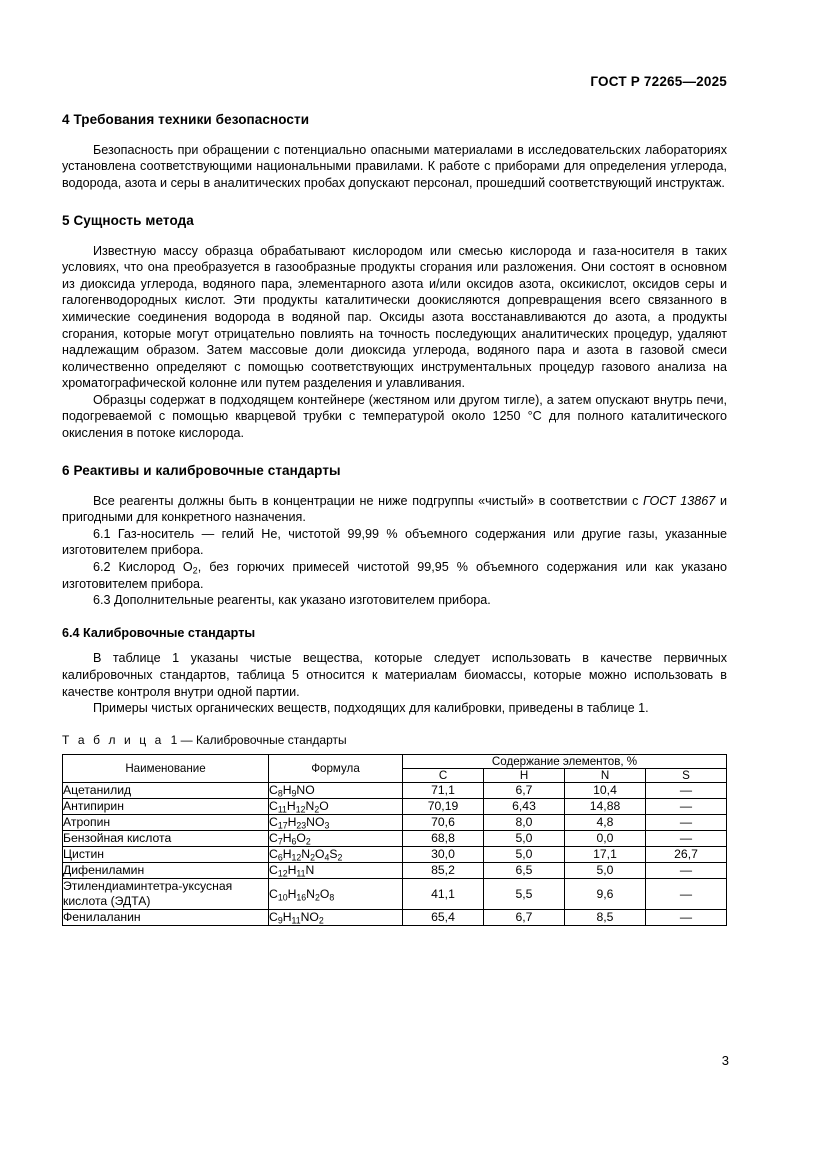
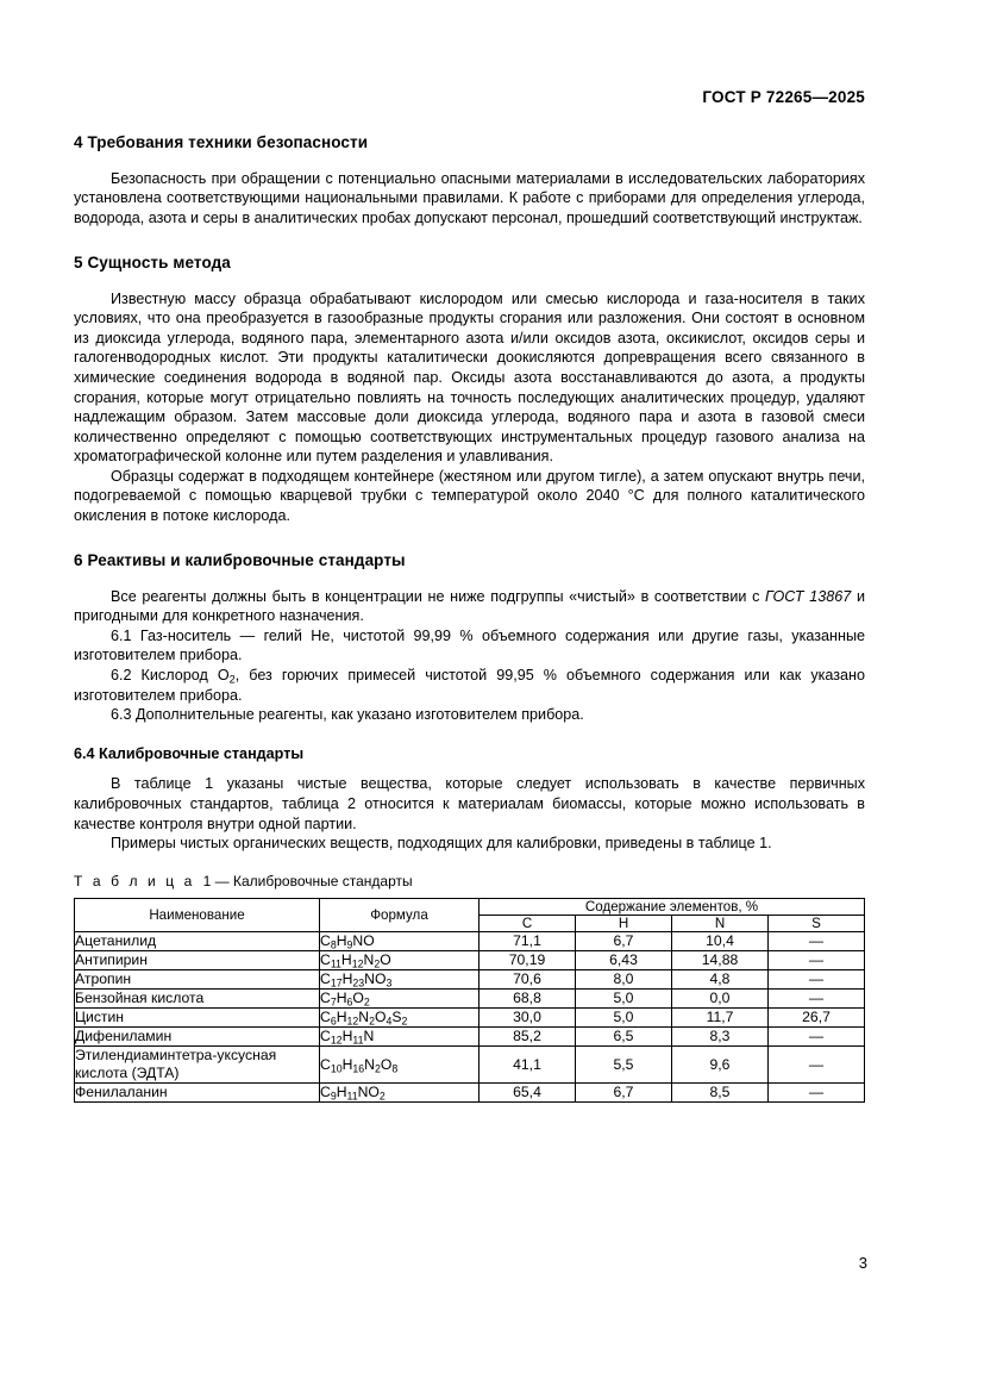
  ГОСТ Р 72265—2025
  4 Требования техники безопасности
  Безопасность при обращении с потенциально опасными материалами в исследовательских лабораториях установлена соответствующими национальными правилами. К работе с приборами для определения углерода, водорода, азота и серы в аналитических пробах допускают персонал, прошедший соответствующий инструктаж.
  5 Сущность метода
  Известную массу образца обрабатывают кислородом или смесью кислорода и газа-носителя в таких условиях, что она преобразуется в газообразные продукты сгорания или разложения. Они состоят в основном из диоксида углерода, водяного пара, элементарного азота и/или оксидов азота, оксикислот, оксидов серы и галогенводородных кислот. Эти продукты каталитически доокисляются допревращения всего связанного в химические соединения водорода в водяной пар. Оксиды азота восстанавливаются до азота, а продукты сгорания, которые могут отрицательно повлиять на точность последующих аналитических процедур, удаляют надлежащим образом. Затем массовые доли диоксида углерода, водяного пара и азота в газовой смеси количественно определяют с помощью соответствующих инструментальных процедур газового анализа на хроматографической колонне или путем разделения и улавливания.
- Образцы содержат в подходящем контейнере (жестяном или другом тигле), а затем опускают внутрь печи, подогреваемой с помощью кварцевой трубки с температурой около 1250 °С для полного каталитического окисления в потоке кислорода.
+ Образцы содержат в подходящем контейнере (жестяном или другом тигле), а затем опускают внутрь печи, подогреваемой с помощью кварцевой трубки с температурой около 2040 °С для полного каталитического окисления в потоке кислорода.
  6 Реактивы и калибровочные стандарты
  Все реагенты должны быть в концентрации не ниже подгруппы «чистый» в соответствии с ГОСТ 13867 и пригодными для конкретного назначения.
  6.1 Газ-носитель — гелий He, чистотой 99,99 % объемного содержания или другие газы, указанные изготовителем прибора.
  6.2 Кислород О2, без горючих примесей чистотой 99,95 % объемного содержания или как указано изготовителем прибора.
  6.3 Дополнительные реагенты, как указано изготовителем прибора.
  6.4 Калибровочные стандарты
- В таблице 1 указаны чистые вещества, которые следует использовать в качестве первичных калибровочных стандартов, таблица 5 относится к материалам биомассы, которые можно использовать в качестве контроля внутри одной партии.
+ В таблице 1 указаны чистые вещества, которые следует использовать в качестве первичных калибровочных стандартов, таблица 2 относится к материалам биомассы, которые можно использовать в качестве контроля внутри одной партии.
  Примеры чистых органических веществ, подходящих для калибровки, приведены в таблице 1.
  Т а б л и ц а 1 — Калибровочные стандарты
  Наименование	Формула	Содержание элементов, %
  C	H	N	S
  Ацетанилид	C8H9NO	71,1	6,7	10,4	—
  Антипирин	C11H12N2O	70,19	6,43	14,88	—
  Атропин	C17H23NO3	70,6	8,0	4,8	—
  Бензойная кислота	C7H6O2	68,8	5,0	0,0	—
- Цистин	C6H12N2O4S2	30,0	5,0	17,1	26,7
+ Цистин	C6H12N2O4S2	30,0	5,0	11,7	26,7
- Дифениламин	C12H11N	85,2	6,5	5,0	—
+ Дифениламин	C12H11N	85,2	6,5	8,3	—
  Этилендиаминтетра-уксусная кислота (ЭДТА)	C10H16N2O8	41,1	5,5	9,6	—
  Фенилаланин	C9H11NO2	65,4	6,7	8,5	—
  3
